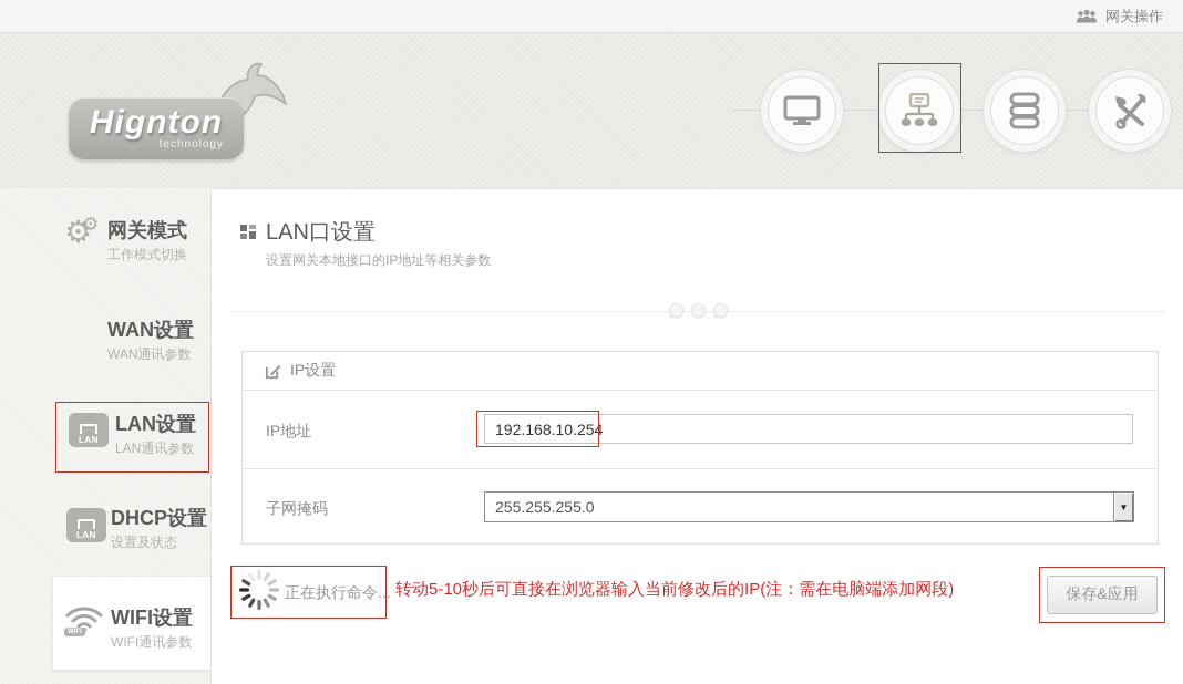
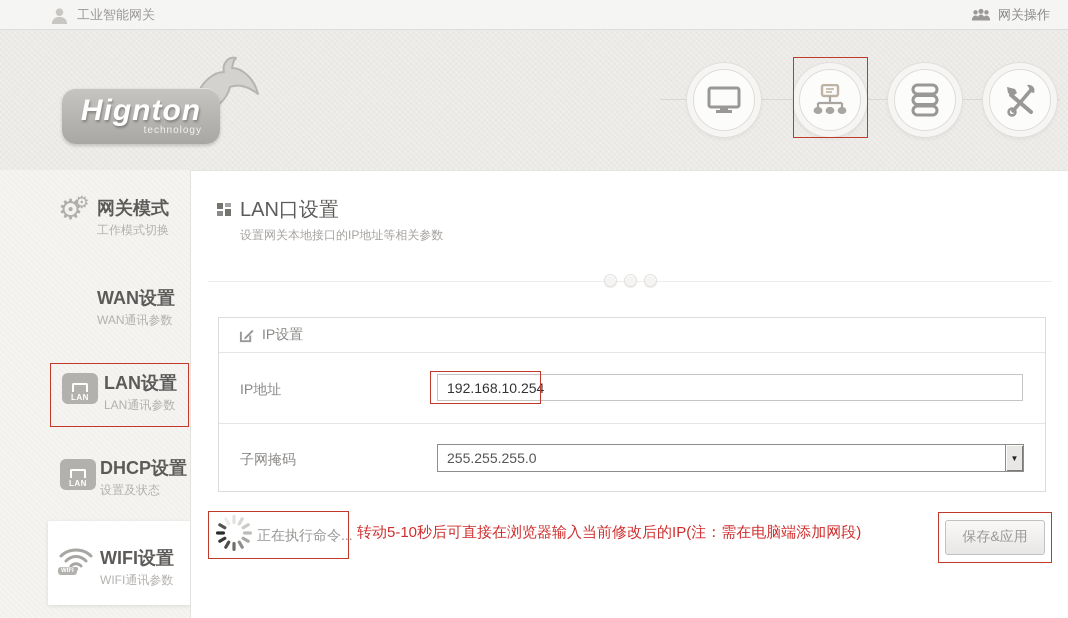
+ 工业智能网关
  网关操作
  Hignton
  technology
  ⚙⚙
  网关模式
  工作模式切换
  WAN设置
  WAN通讯参数
  LAN
  LAN设置
  LAN通讯参数
  LAN
  DHCP设置
  设置及状态
  WIFI设置
  WIFI通讯参数
  LAN口设置
  设置网关本地接口的IP地址等相关参数
  IP设置
  IP地址
  192.168.10.254
  子网掩码
  255.255.255.0
  ▼
  正在执行命令...
  转动5-10秒后可直接在浏览器输入当前修改后的IP(注：需在电脑端添加网段)
  保存&应用
